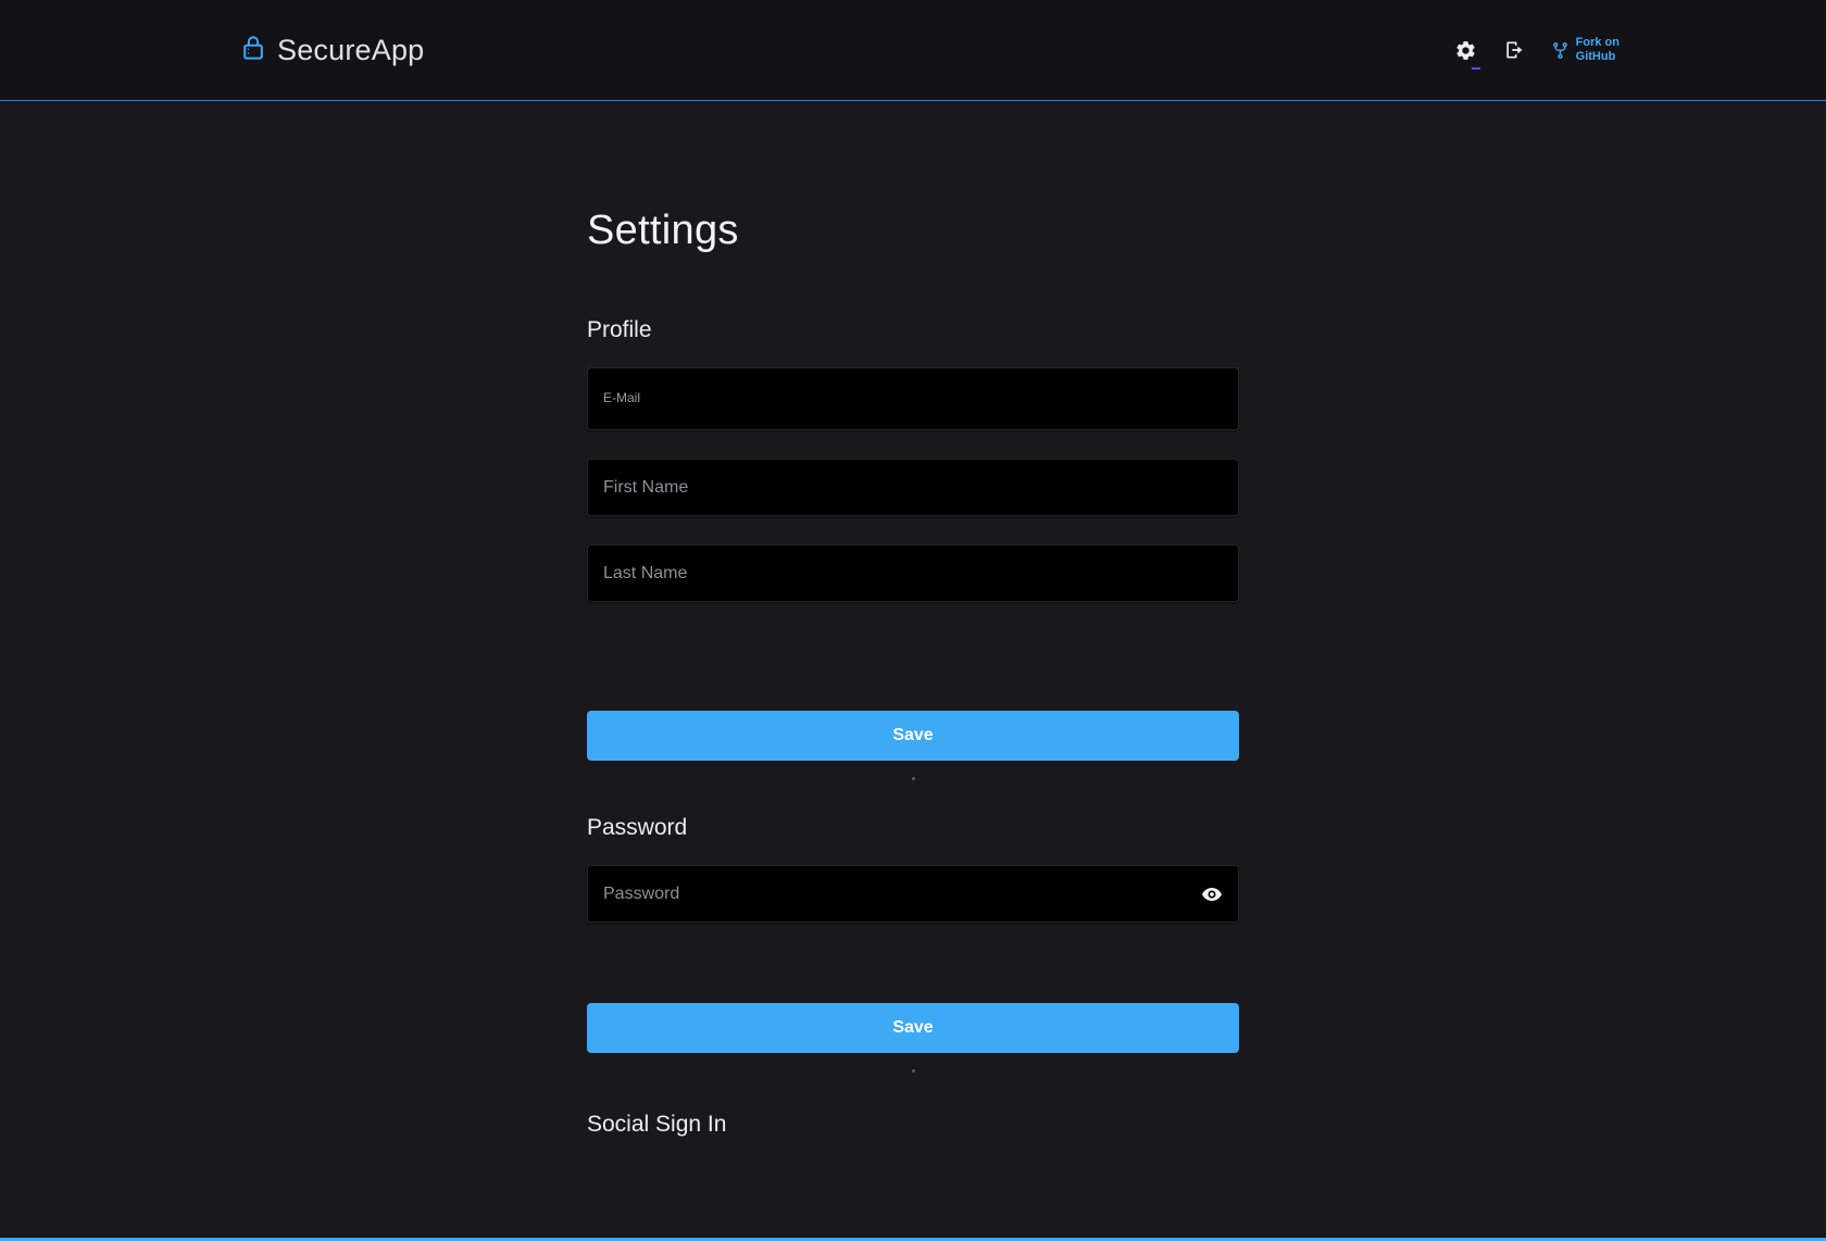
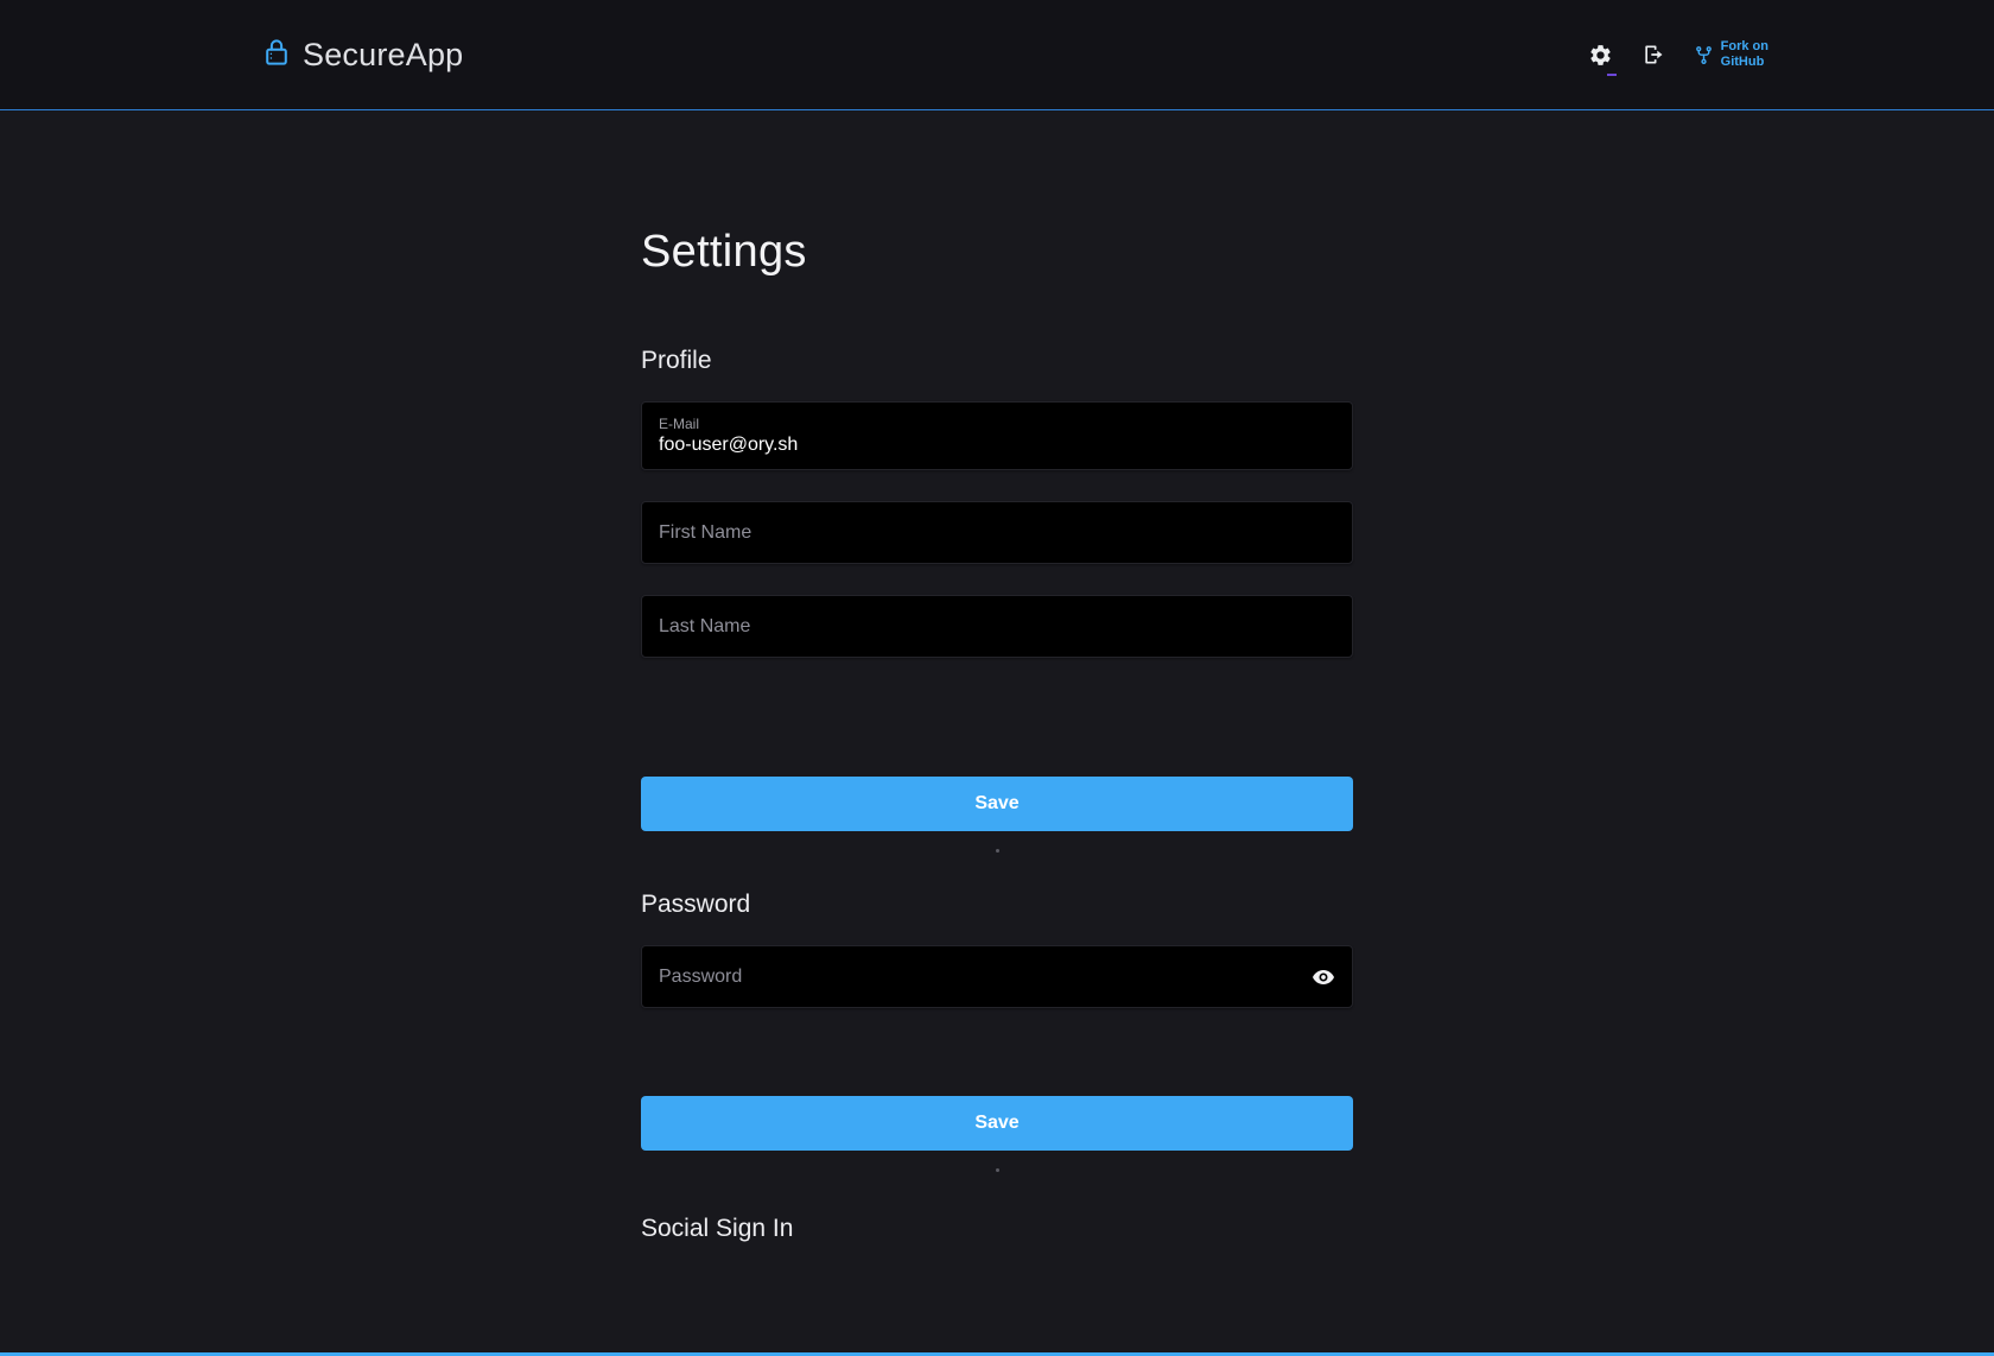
  SecureApp
  Fork on
  GitHub
  Settings
  Profile
  E-Mail
+ foo-user@ory.sh
  First Name Last Name Save
  Password
  Password
  Save
  Social Sign In
